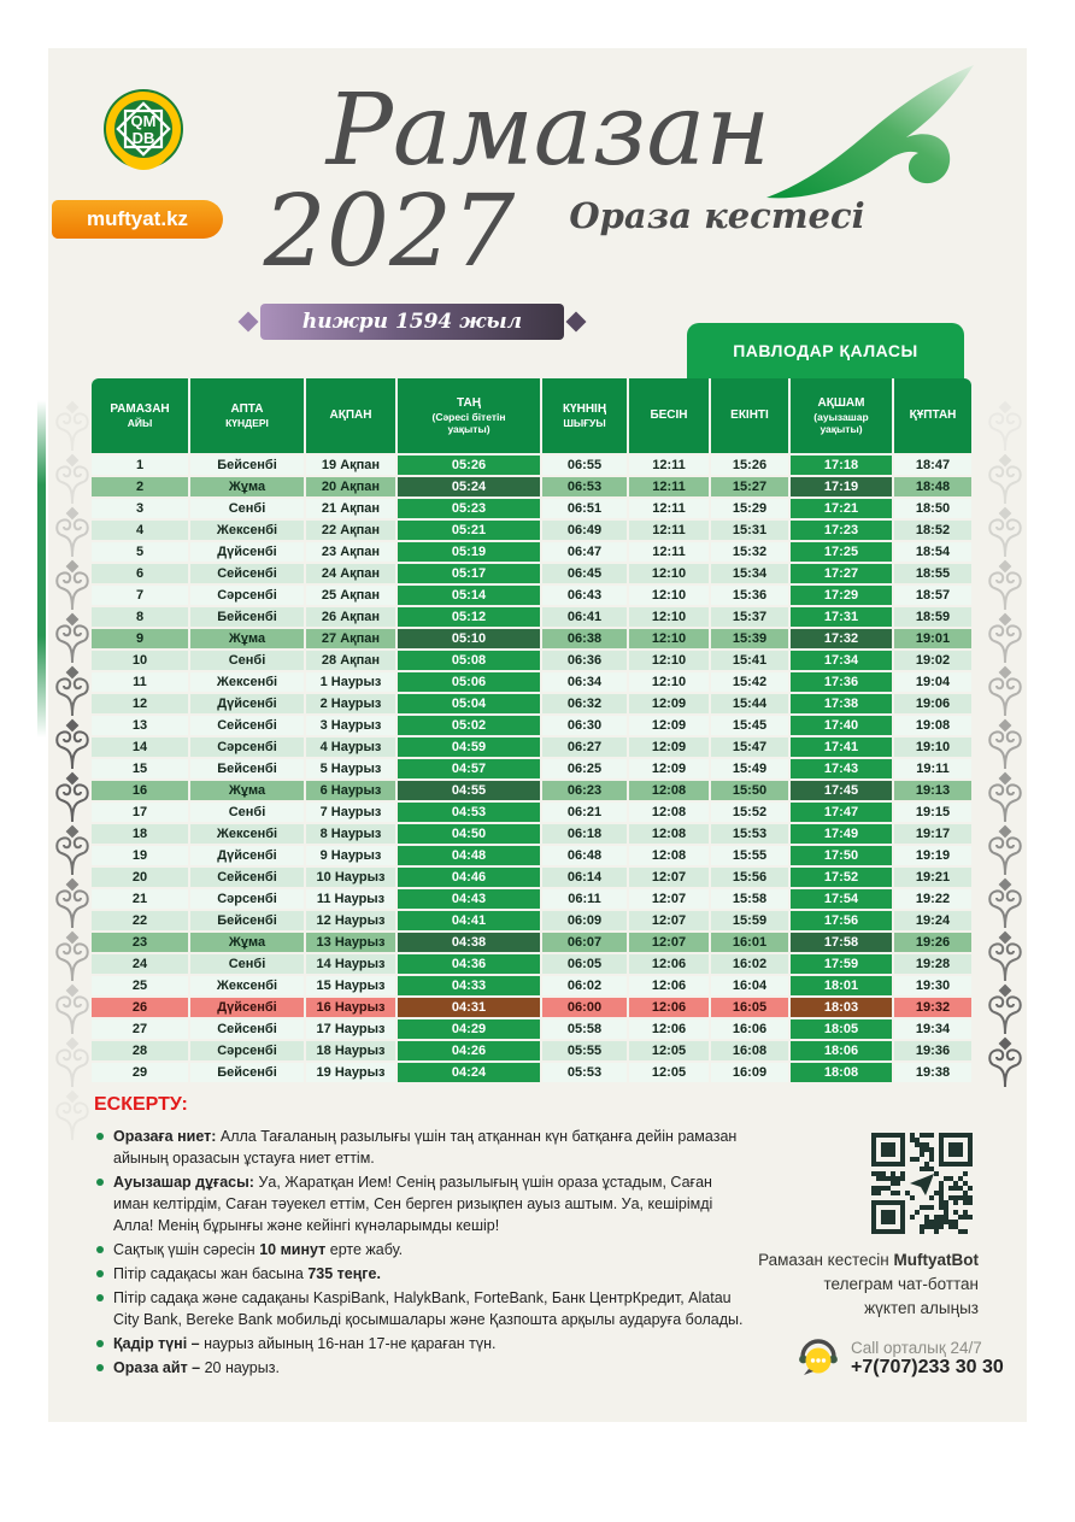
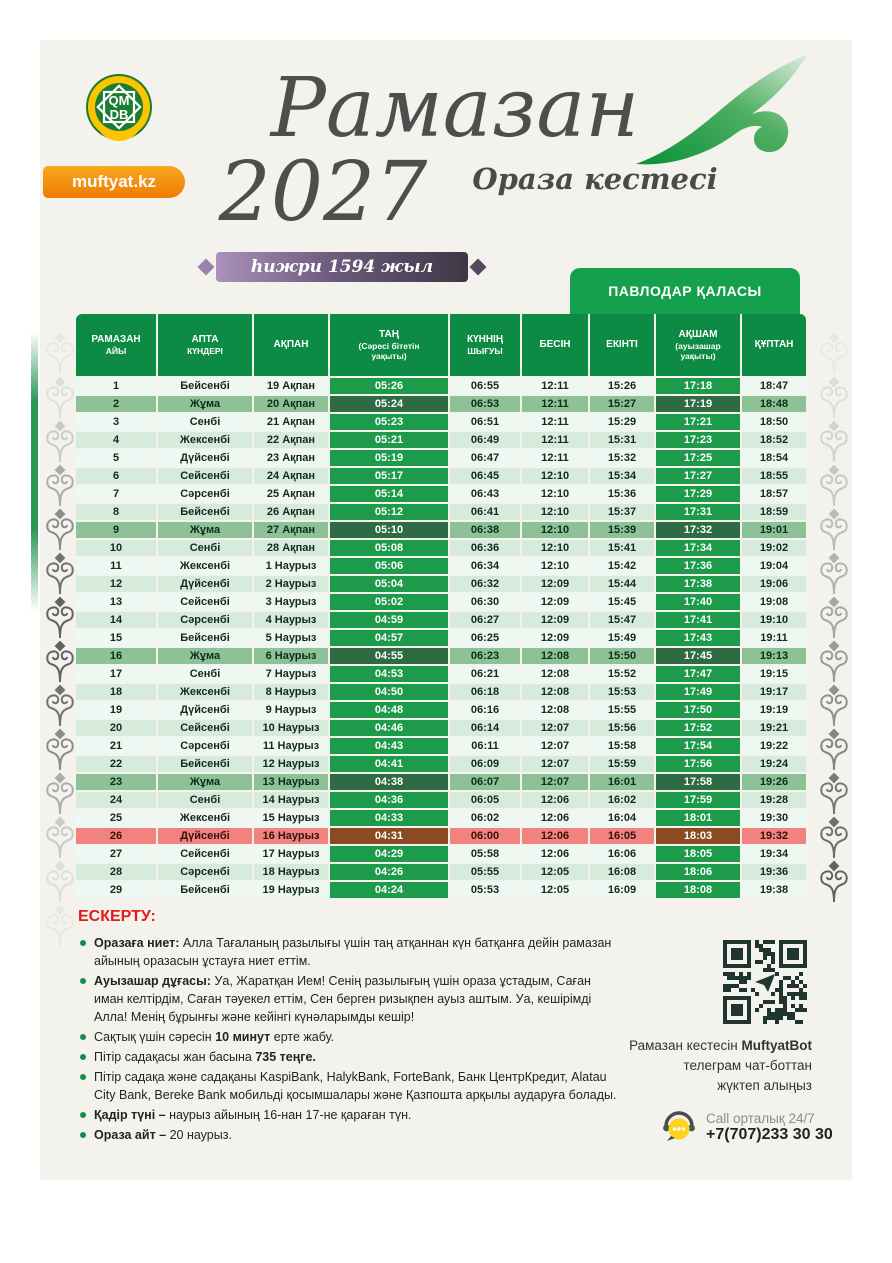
  QM
  DB
  muftyat.kz
  Рамазан
  2027
  Ораза кестесі
  һижри 1594 жыл
  ПАВЛОДАР ҚАЛАСЫ
  РАМАЗАН
  АЙЫ
  АПТА
  КҮНДЕРІ
  АҚПАН
  ТАҢ
  (Сәресі бітетін
  уақыты)
  КҮННІҢ
  ШЫҒУЫ
  БЕСІН
  ЕКІНТІ
  АҚШАМ
  (ауызашар
  уақыты)
  ҚҰПТАН
  1
  Бейсенбі
  19 Ақпан
  05:26
  06:55
  12:11
  15:26
  17:18
  18:47
  2
  Жұма
  20 Ақпан
  05:24
  06:53
  12:11
  15:27
  17:19
  18:48
  3
  Сенбі
  21 Ақпан
  05:23
  06:51
  12:11
  15:29
  17:21
  18:50
  4
  Жексенбі
  22 Ақпан
  05:21
  06:49
  12:11
  15:31
  17:23
  18:52
  5
  Дүйсенбі
  23 Ақпан
  05:19
  06:47
  12:11
  15:32
  17:25
  18:54
  6
  Сейсенбі
  24 Ақпан
  05:17
  06:45
  12:10
  15:34
  17:27
  18:55
  7
  Сәрсенбі
  25 Ақпан
  05:14
  06:43
  12:10
  15:36
  17:29
  18:57
  8
  Бейсенбі
  26 Ақпан
  05:12
  06:41
  12:10
  15:37
  17:31
  18:59
  9
  Жұма
  27 Ақпан
  05:10
  06:38
  12:10
  15:39
  17:32
  19:01
  10
  Сенбі
  28 Ақпан
  05:08
  06:36
  12:10
  15:41
  17:34
  19:02
  11
  Жексенбі
  1 Наурыз
  05:06
  06:34
  12:10
  15:42
  17:36
  19:04
  12
  Дүйсенбі
  2 Наурыз
  05:04
  06:32
  12:09
  15:44
  17:38
  19:06
  13
  Сейсенбі
  3 Наурыз
  05:02
  06:30
  12:09
  15:45
  17:40
  19:08
  14
  Сәрсенбі
  4 Наурыз
  04:59
  06:27
  12:09
  15:47
  17:41
  19:10
  15
  Бейсенбі
  5 Наурыз
  04:57
  06:25
  12:09
  15:49
  17:43
  19:11
  16
  Жұма
  6 Наурыз
  04:55
  06:23
  12:08
  15:50
  17:45
  19:13
  17
  Сенбі
  7 Наурыз
  04:53
  06:21
  12:08
  15:52
  17:47
  19:15
  18
  Жексенбі
  8 Наурыз
  04:50
  06:18
  12:08
  15:53
  17:49
  19:17
  19
  Дүйсенбі
  9 Наурыз
  04:48
- 06:48
+ 06:16
  12:08
  15:55
  17:50
  19:19
  20
  Сейсенбі
  10 Наурыз
  04:46
  06:14
  12:07
  15:56
  17:52
  19:21
  21
  Сәрсенбі
  11 Наурыз
  04:43
  06:11
  12:07
  15:58
  17:54
  19:22
  22
  Бейсенбі
  12 Наурыз
  04:41
  06:09
  12:07
  15:59
  17:56
  19:24
  23
  Жұма
  13 Наурыз
  04:38
  06:07
  12:07
  16:01
  17:58
  19:26
  24
  Сенбі
  14 Наурыз
  04:36
  06:05
  12:06
  16:02
  17:59
  19:28
  25
  Жексенбі
  15 Наурыз
  04:33
  06:02
  12:06
  16:04
  18:01
  19:30
  26
  Дүйсенбі
  16 Наурыз
  04:31
  06:00
  12:06
  16:05
  18:03
  19:32
  27
  Сейсенбі
  17 Наурыз
  04:29
  05:58
  12:06
  16:06
  18:05
  19:34
  28
  Сәрсенбі
  18 Наурыз
  04:26
  05:55
  12:05
  16:08
  18:06
  19:36
  29
  Бейсенбі
  19 Наурыз
  04:24
  05:53
  12:05
  16:09
  18:08
  19:38
  ЕСКЕРТУ:
  Оразаға ниет: Алла Тағаланың разылығы үшін таң атқаннан күн батқанға дейін рамазан айының оразасын ұстауға ниет еттім.
  Ауызашар дұғасы: Уа, Жаратқан Ием! Сенің разылығың үшін ораза ұстадым, Саған иман келтірдім, Саған тәуекел еттім, Сен берген ризықпен ауыз аштым. Уа, кешірімді Алла! Менің бұрынғы және кейінгі күнәларымды кешір!
  Сақтық үшін сәресін 10 минут ерте жабу.
  Пітір садақасы жан басына 735 теңге.
  Пітір садақа және садақаны KaspiBank, HalykBank, ForteBank, Банк ЦентрКредит, Alatau City Bank, Bereke Bank мобильді қосымшалары және Қазпошта арқылы аударуға болады.
  Қадір түні – наурыз айының 16-нан 17-не қараған түн.
  Ораза айт – 20 наурыз.
  Рамазан кестесін MuftyatBot
  телеграм чат-боттан
  жүктеп алыңыз
  Call орталық 24/7
  +7(707)233 30 30
